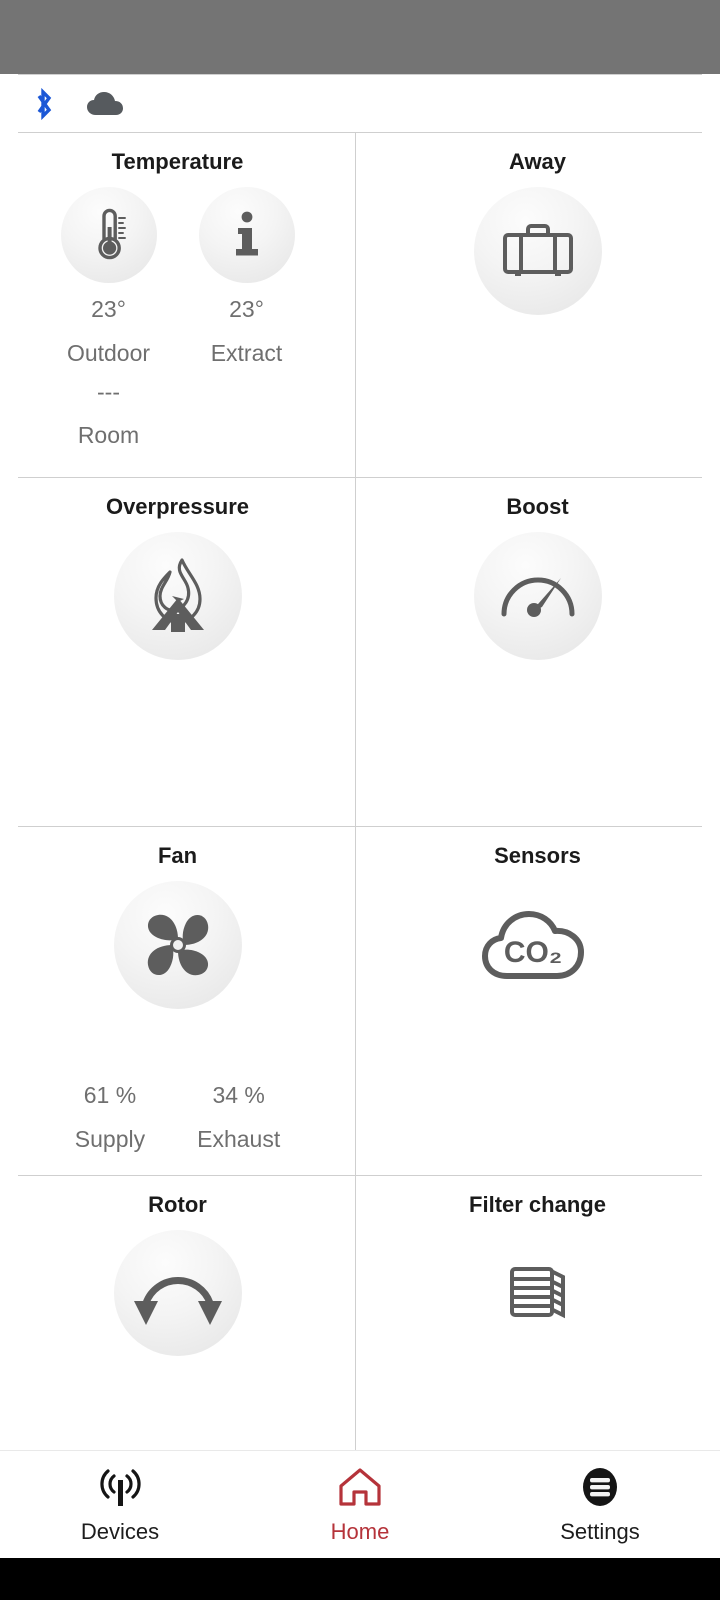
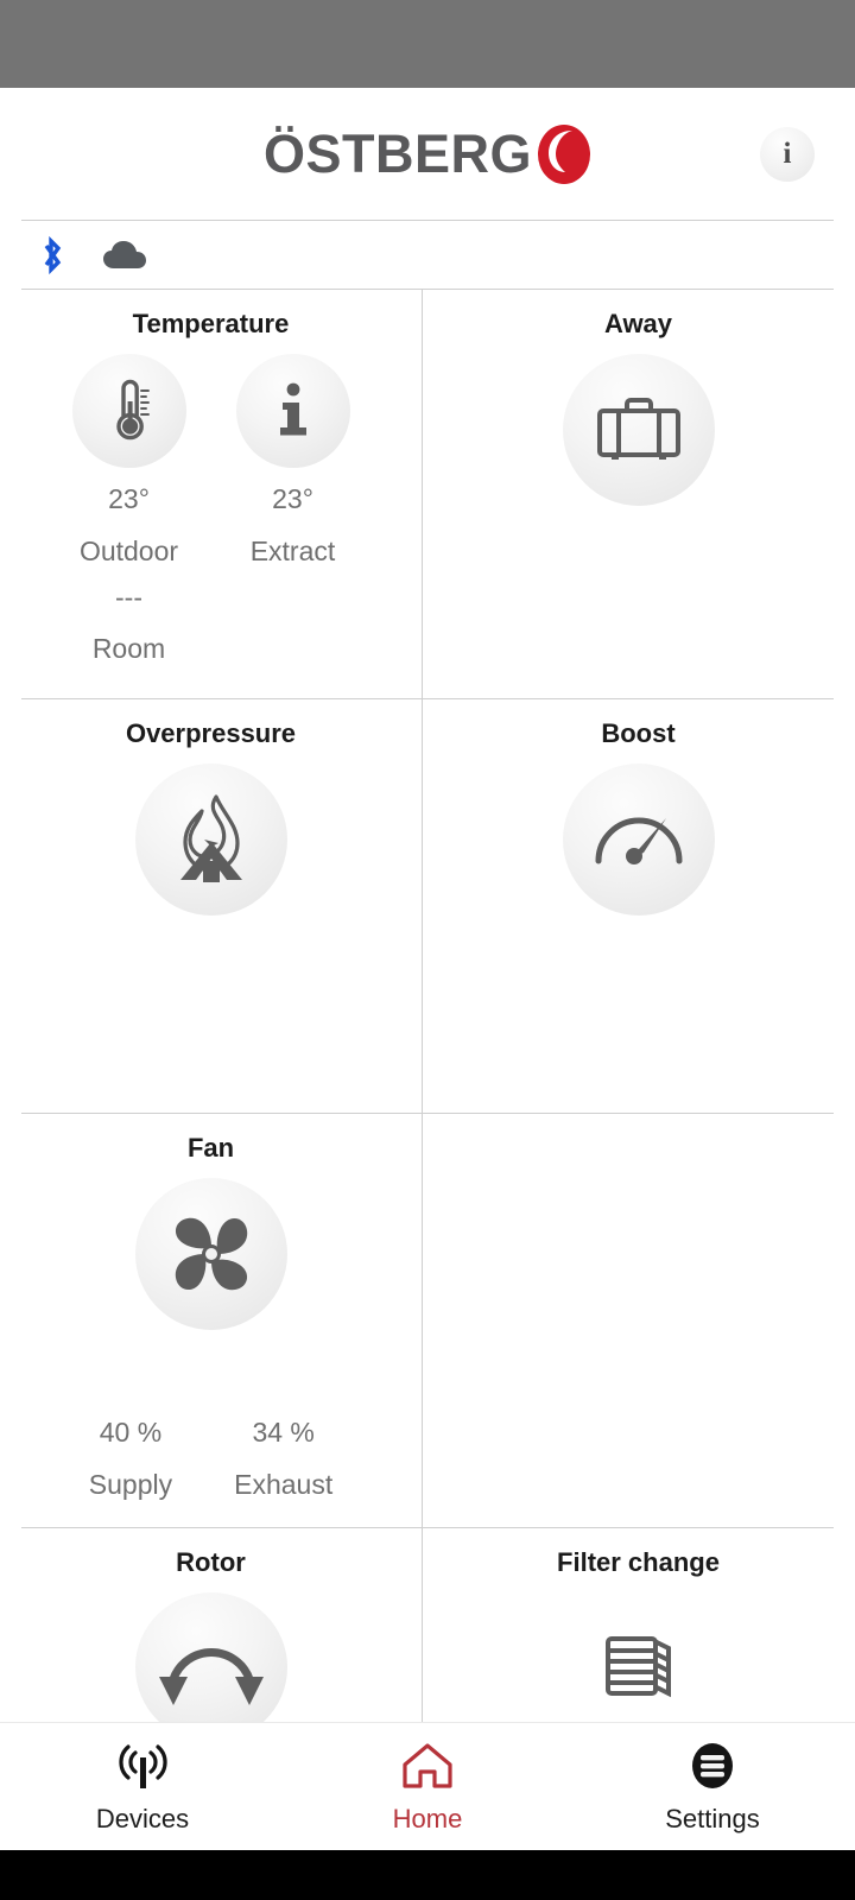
+ ÖSTBERG
+ i
  Temperature
  23°
  Outdoor
  23°
  Extract
  ---
  Room
  Away
  Overpressure
  Boost
  Fan
- 61 %
+ 40 %
  Supply
  34 %
  Exhaust
- Sensors
- CO₂
  Rotor
  Filter change
  Devices
  Home
  Settings
